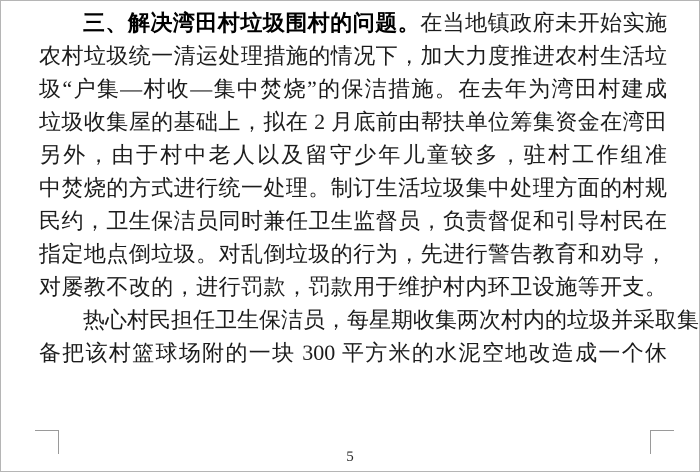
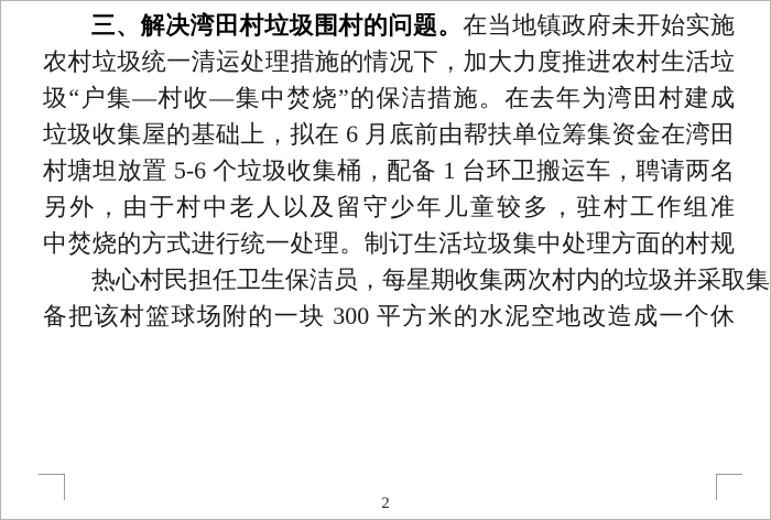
  三、解决湾田村垃圾围村的问题。在当地镇政府未开始实施
  农村垃圾统一清运处理措施的情况下，加大力度推进农村生活垃
  圾“户集—村收—集中焚烧”的保洁措施。在去年为湾田村建成
- 垃圾收集屋的基础上，拟在 2 月底前由帮扶单位筹集资金在湾田
+ 垃圾收集屋的基础上，拟在 6 月底前由帮扶单位筹集资金在湾田
+ 村塘坦放置 5-6 个垃圾收集桶，配备 1 台环卫搬运车，聘请两名
  另外，由于村中老人以及留守少年儿童较多，驻村工作组准
  中焚烧的方式进行统一处理。制订生活垃圾集中处理方面的村规
- 民约，卫生保洁员同时兼任卫生监督员，负责督促和引导村民在
- 指定地点倒垃圾。对乱倒垃圾的行为，先进行警告教育和劝导，
- 对屡教不改的，进行罚款，罚款用于维护村内环卫设施等开支。
  热心村民担任卫生保洁员，每星期收集两次村内的垃圾并采取集
  备把该村篮球场附的一块 300 平方米的水泥空地改造成一个休
- 5
+ 2
